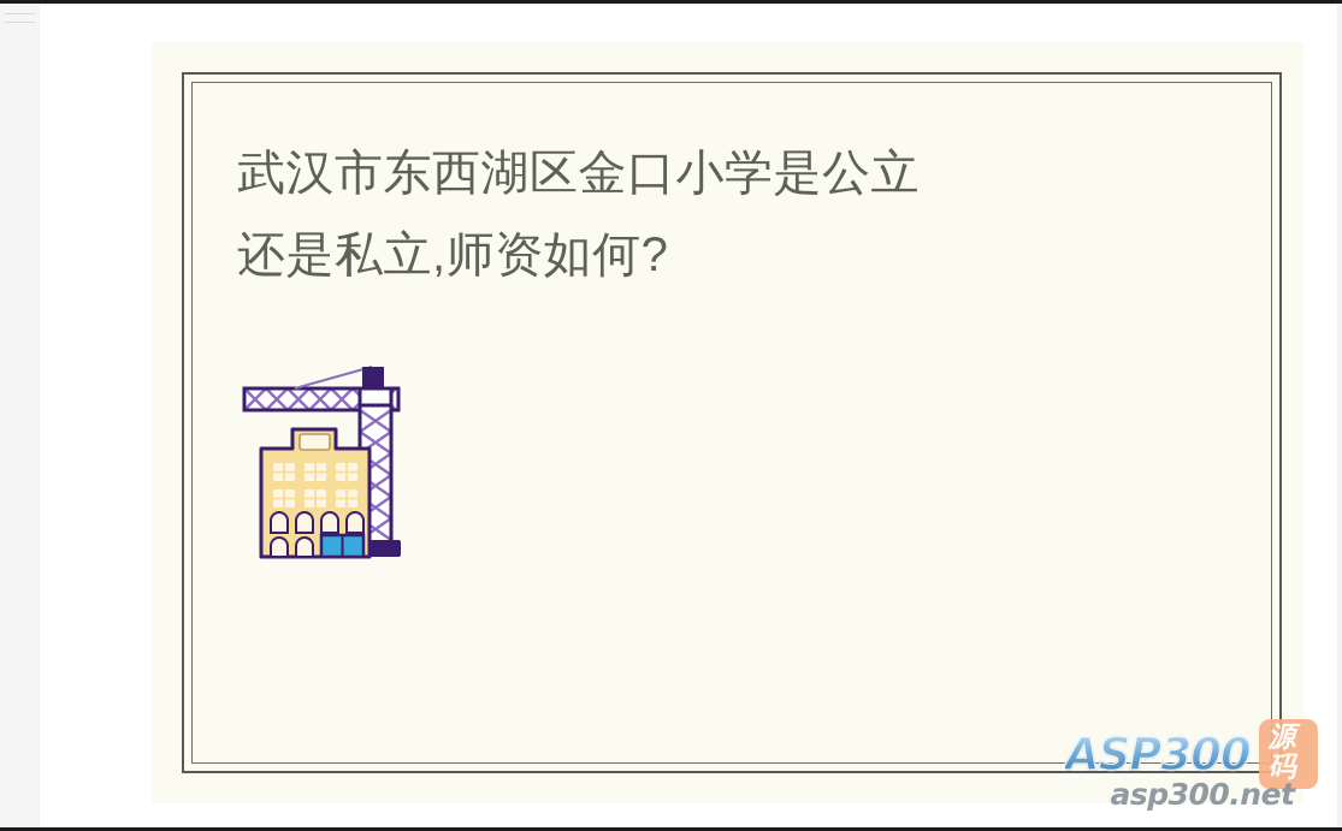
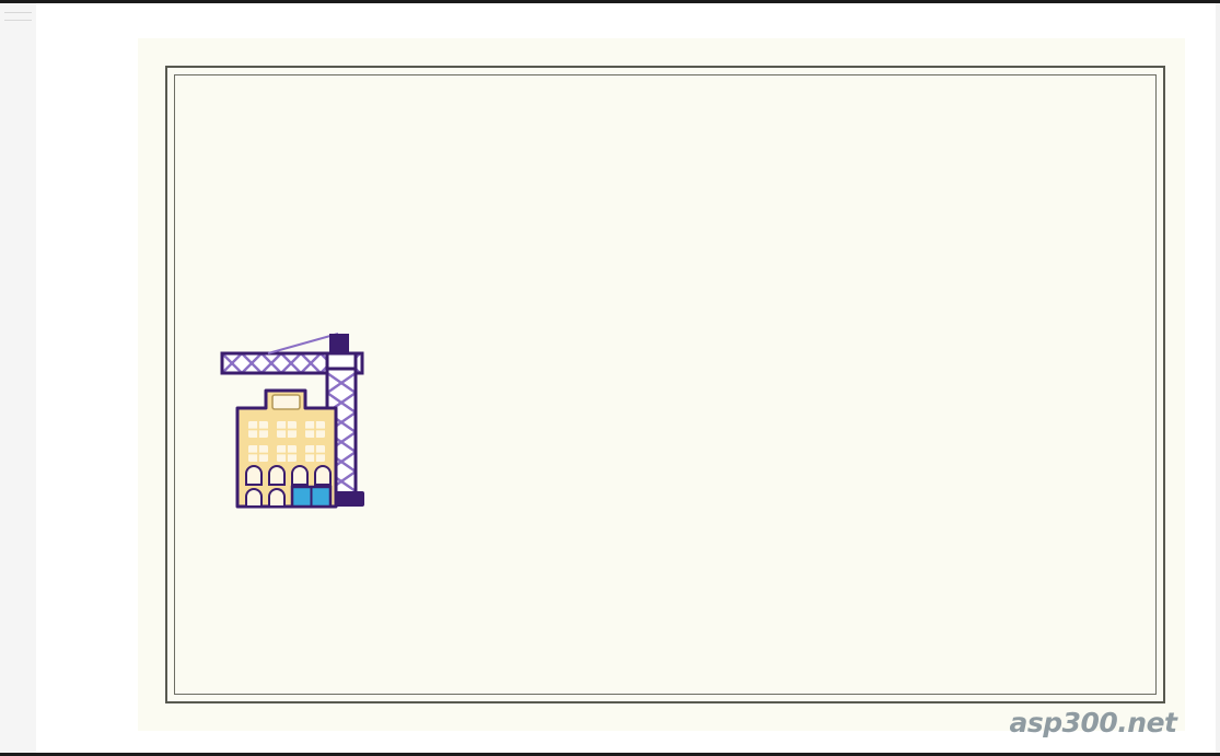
- 武汉市东西湖区金口小学是公立
- 还是私立,师资如何?
- ASP300
- 源码
  asp300.net
